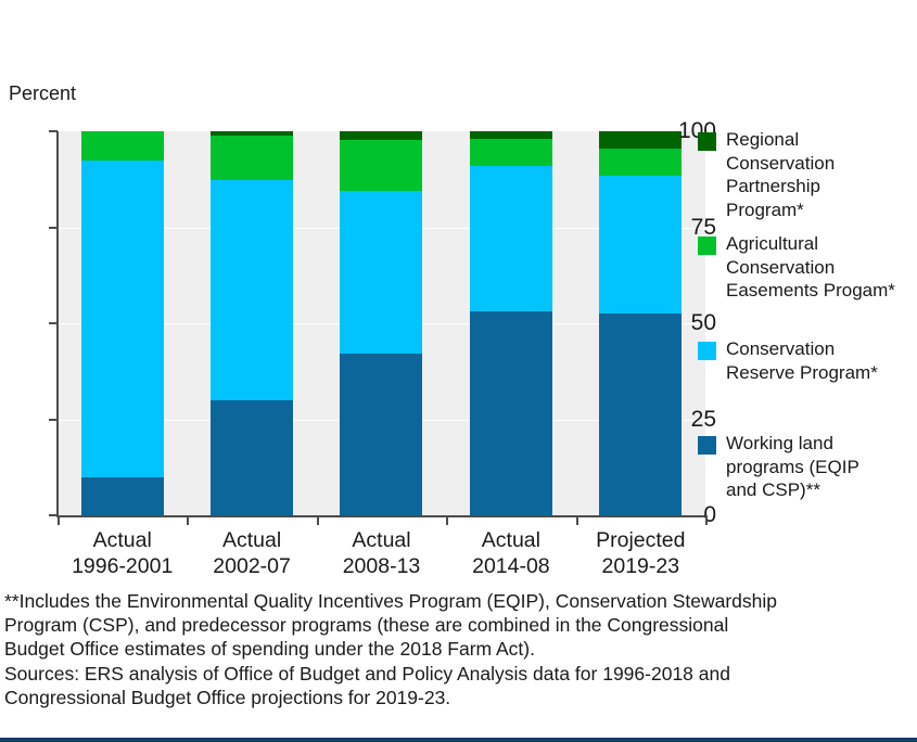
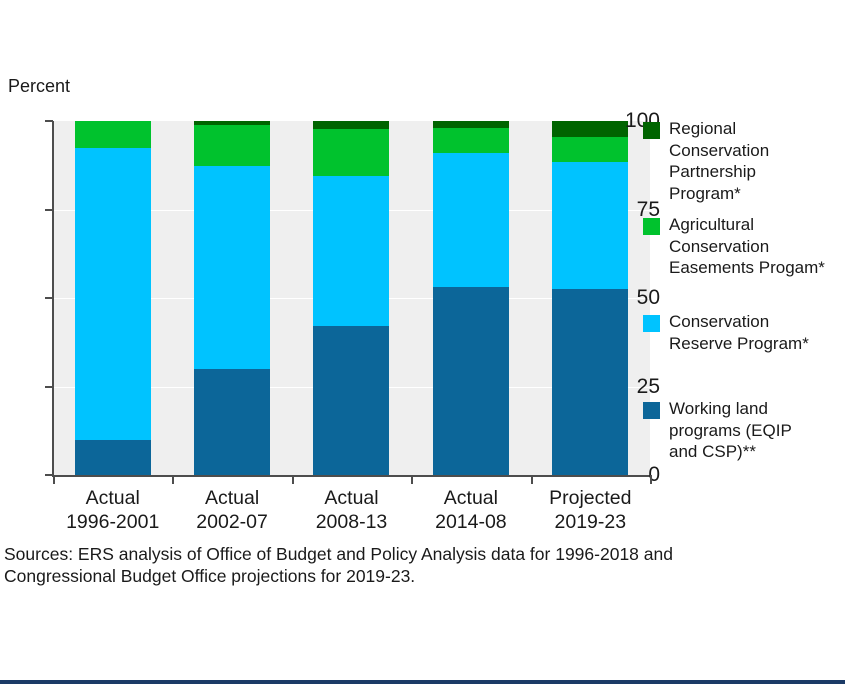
  Percent
  0
  25
  50
  75
  100
  Actual
  1996-2001
  Actual
  2002-07
  Actual
  2008-13
  Actual
  2014-08
  Projected
  2019-23
  Regional
  Conservation
  Partnership
  Program*
  Agricultural
  Conservation
  Easements Progam*
  Conservation
  Reserve Program*
  Working land
  programs (EQIP
  and CSP)**
- **Includes the Environmental Quality Incentives Program (EQIP), Conservation Stewardship
- Program (CSP), and predecessor programs (these are combined in the Congressional
- Budget Office estimates of spending under the 2018 Farm Act).
  Sources: ERS analysis of Office of Budget and Policy Analysis data for 1996-2018 and
  Congressional Budget Office projections for 2019-23.
